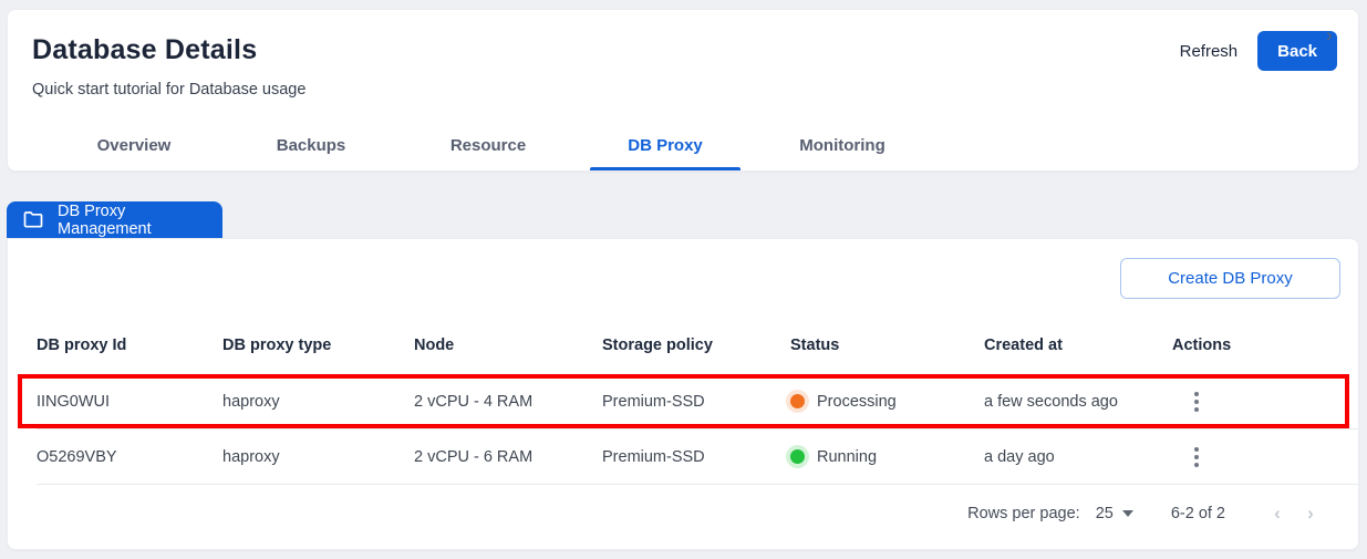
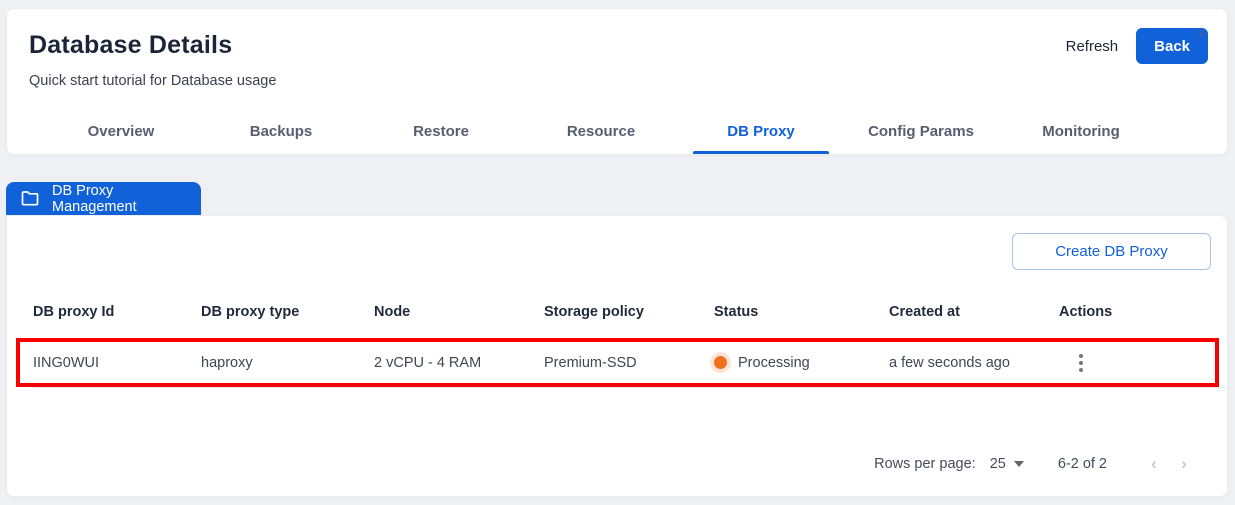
  Database Details
  Quick start tutorial for Database usage
  Refresh
  Back
  Overview
  Backups
+ Restore
  Resource
  DB Proxy
+ Config Params
  Monitoring
  ›
  DB Proxy Management
  Create DB Proxy
  DB proxy Id	DB proxy type	Node	Storage policy	Status	Created at	Actions
  IING0WUI	haproxy	2 vCPU - 4 RAM	Premium-SSD	Processing	a few seconds ago
- O5269VBY	haproxy	2 vCPU - 6 RAM	Premium-SSD	Running	a day ago
  Rows per page:
  25
  6-2 of 2
  ‹
  ›
